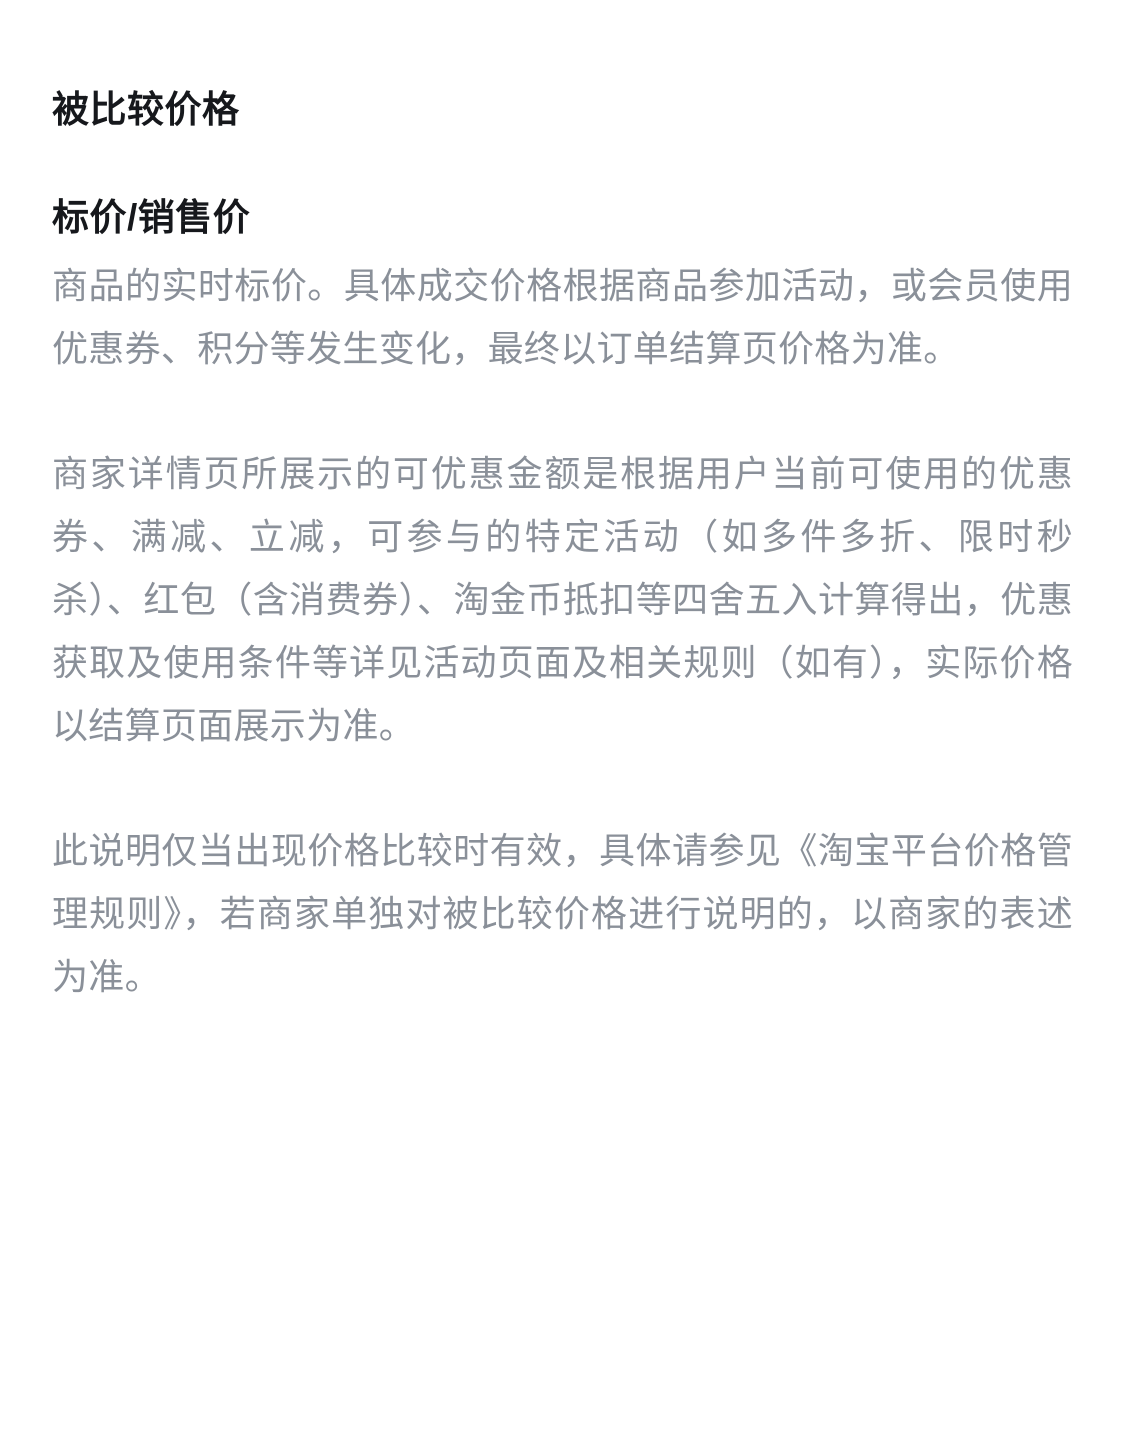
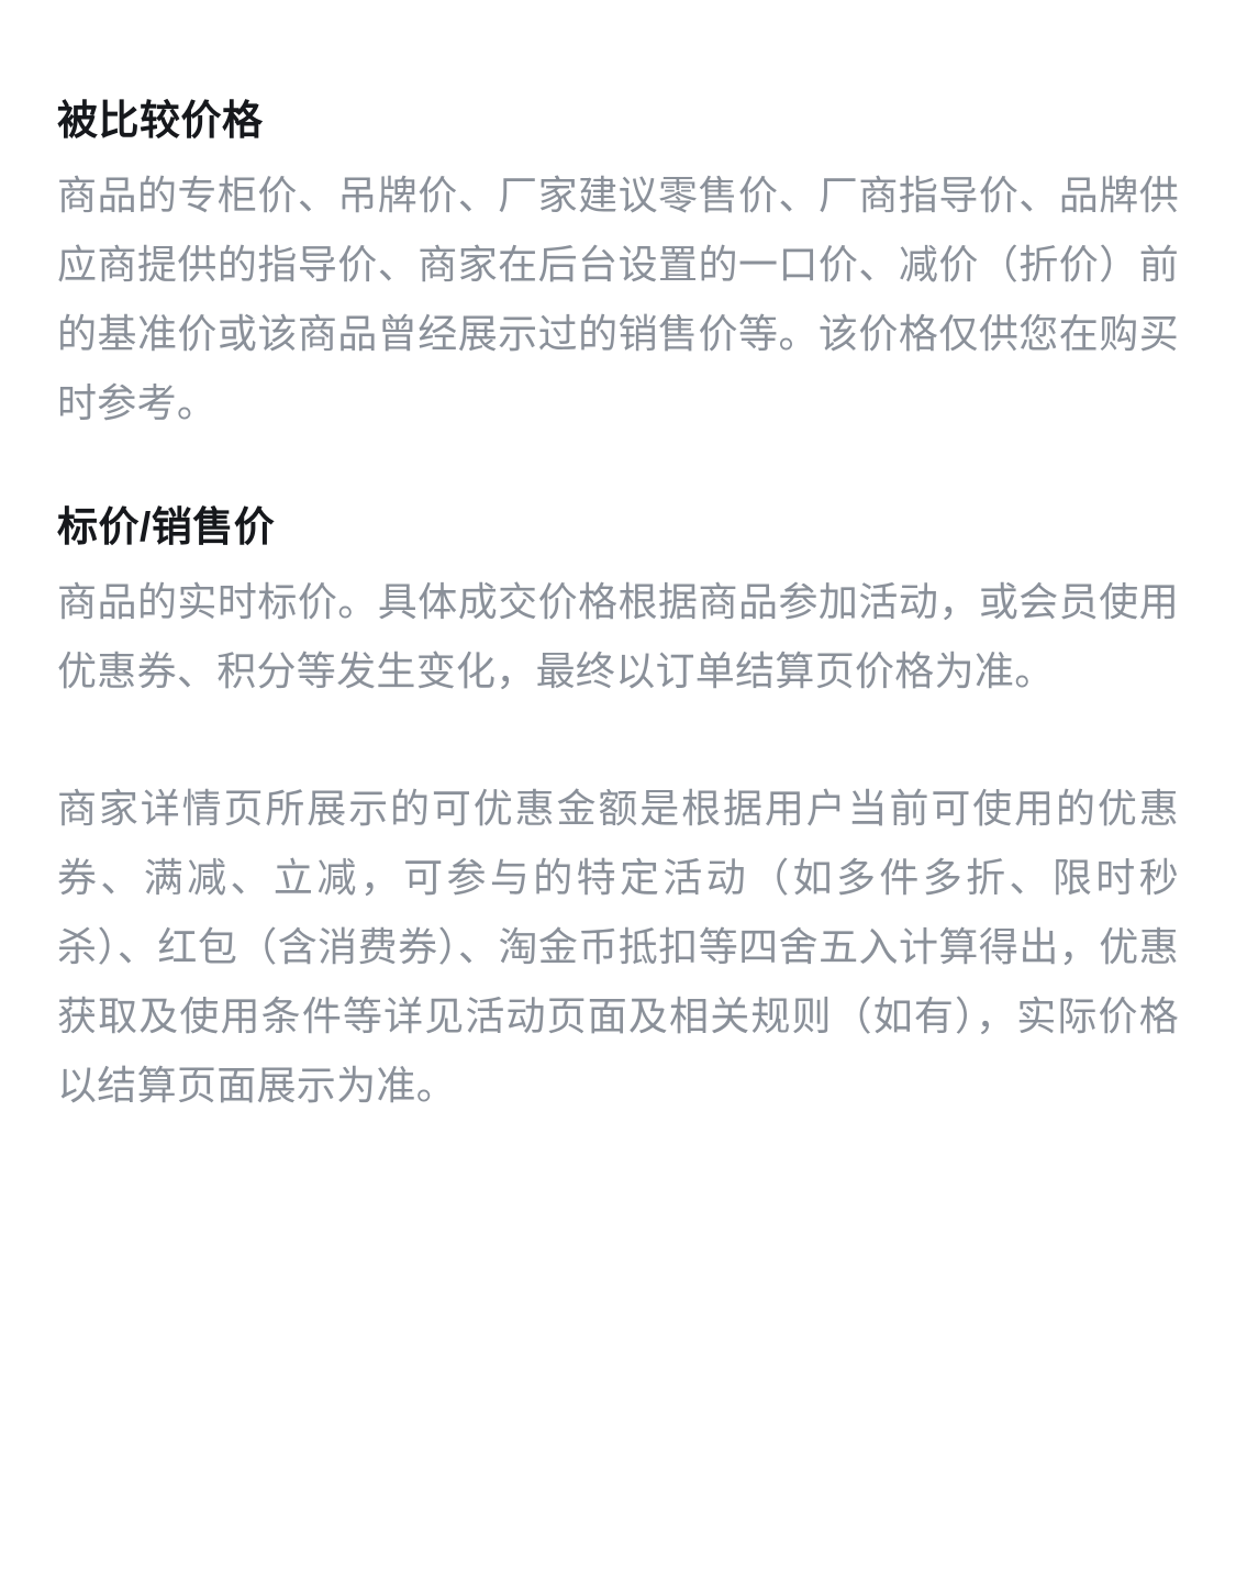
  被比较价格
+ 商品的专柜价、吊牌价、厂家建议零售价、厂商指导价、品牌供应商提供的指导价、商家在后台设置的一口价、减价（折价）前的基准价或该商品曾经展示过的销售价等。该价格仅供您在购买时参考。
  标价/销售价
  商品的实时标价。具体成交价格根据商品参加活动，或会员使用优惠券、积分等发生变化，最终以订单结算页价格为准。
  商家详情页所展示的可优惠金额是根据用户当前可使用的优惠券、满减、立减，可参与的特定活动（如多件多折、限时秒杀）、红包（含消费券）、淘金币抵扣等四舍五入计算得出，优惠获取及使用条件等详见活动页面及相关规则（如有），实际价格以结算页面展示为准。
- 此说明仅当出现价格比较时有效，具体请参见《淘宝平台价格管理规则》，若商家单独对被比较价格进行说明的，以商家的表述为准。
